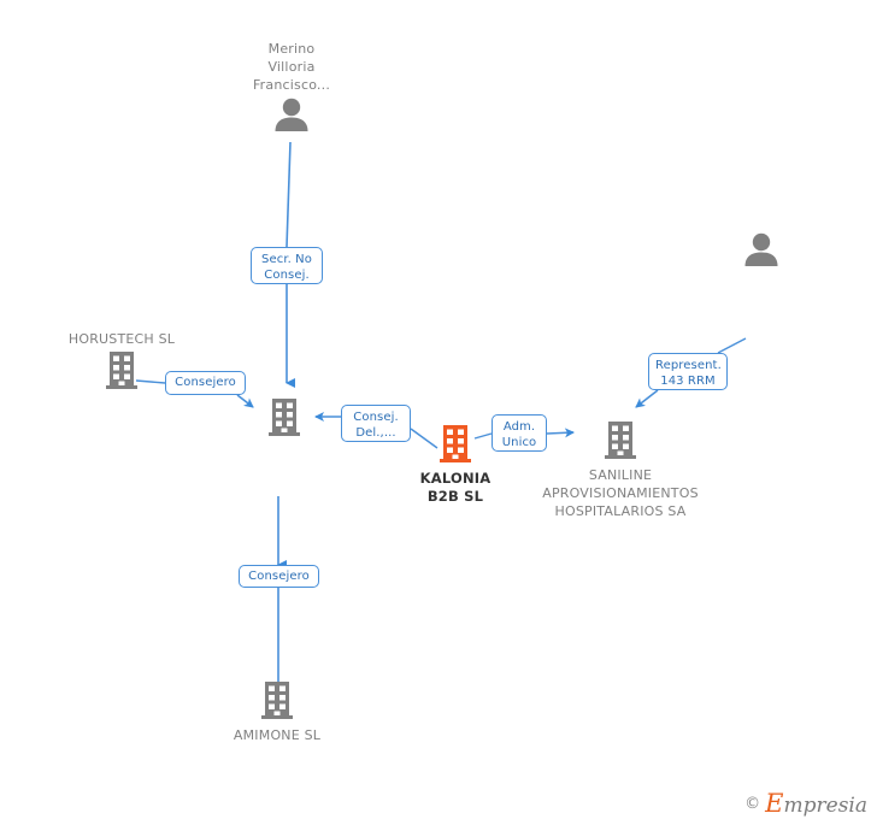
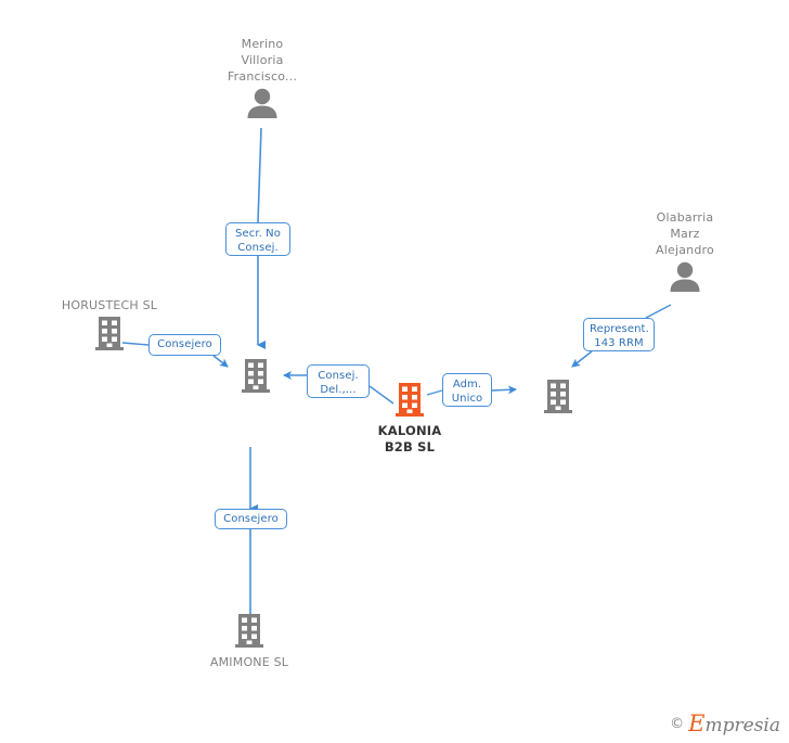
  Merino
  Villoria
  Francisco...
+ Olabarria
+ Marz
+ Alejandro
  HORUSTECH SL
  KALONIA
  B2B SL
- SANILINE
- APROVISIONAMIENTOS
- HOSPITALARIOS SA
  AMIMONE SL
  Secr. No
  Consej.
  Consejero
  Consej.
  Del.,...
  Adm.
  Unico
  Represent.
  143 RRM
  Consejero
  ©
  Empresia
